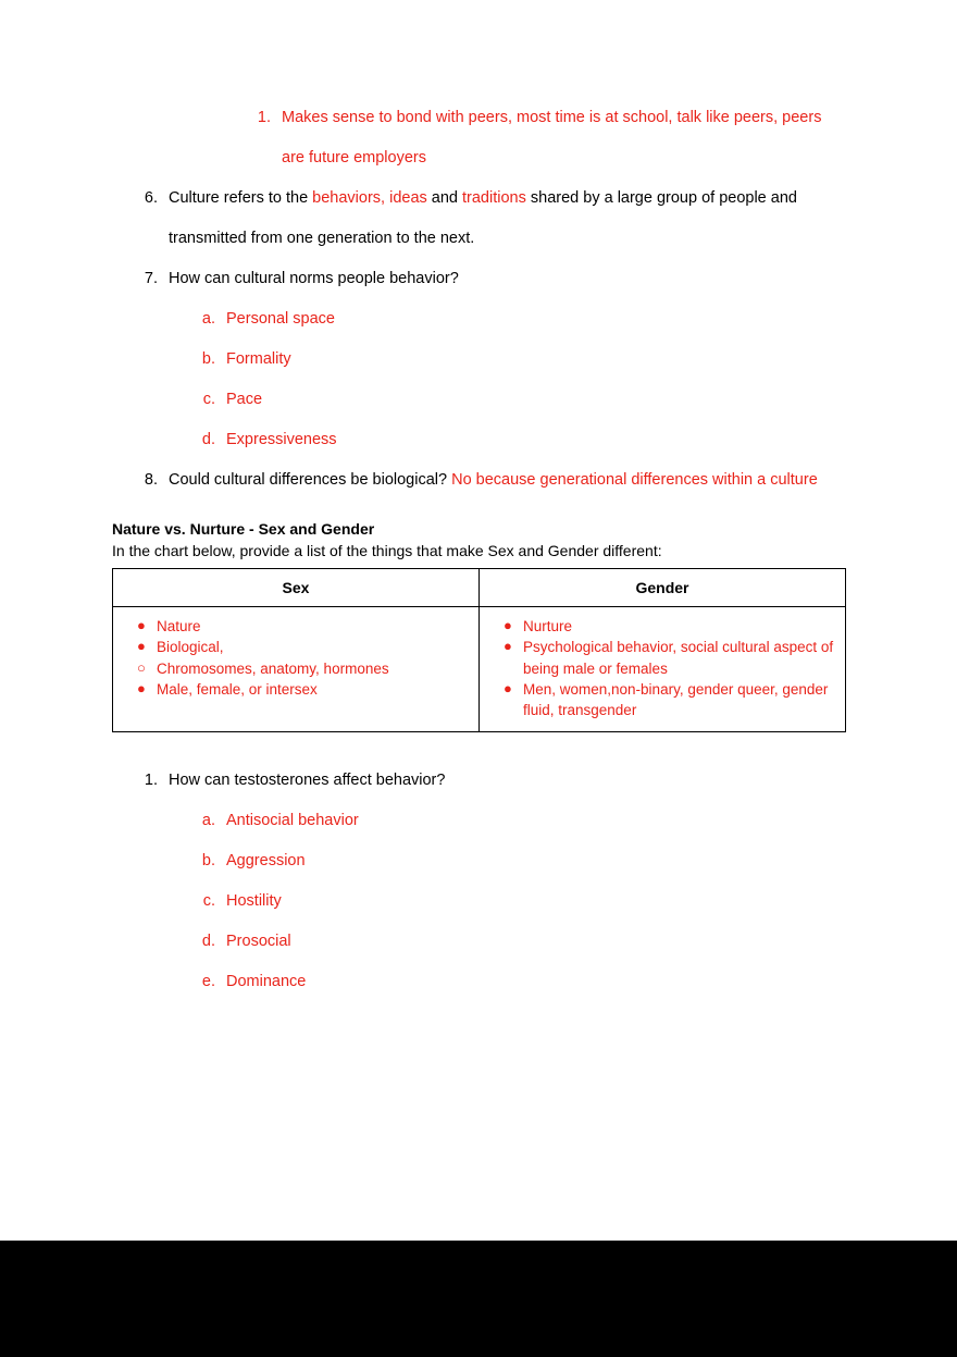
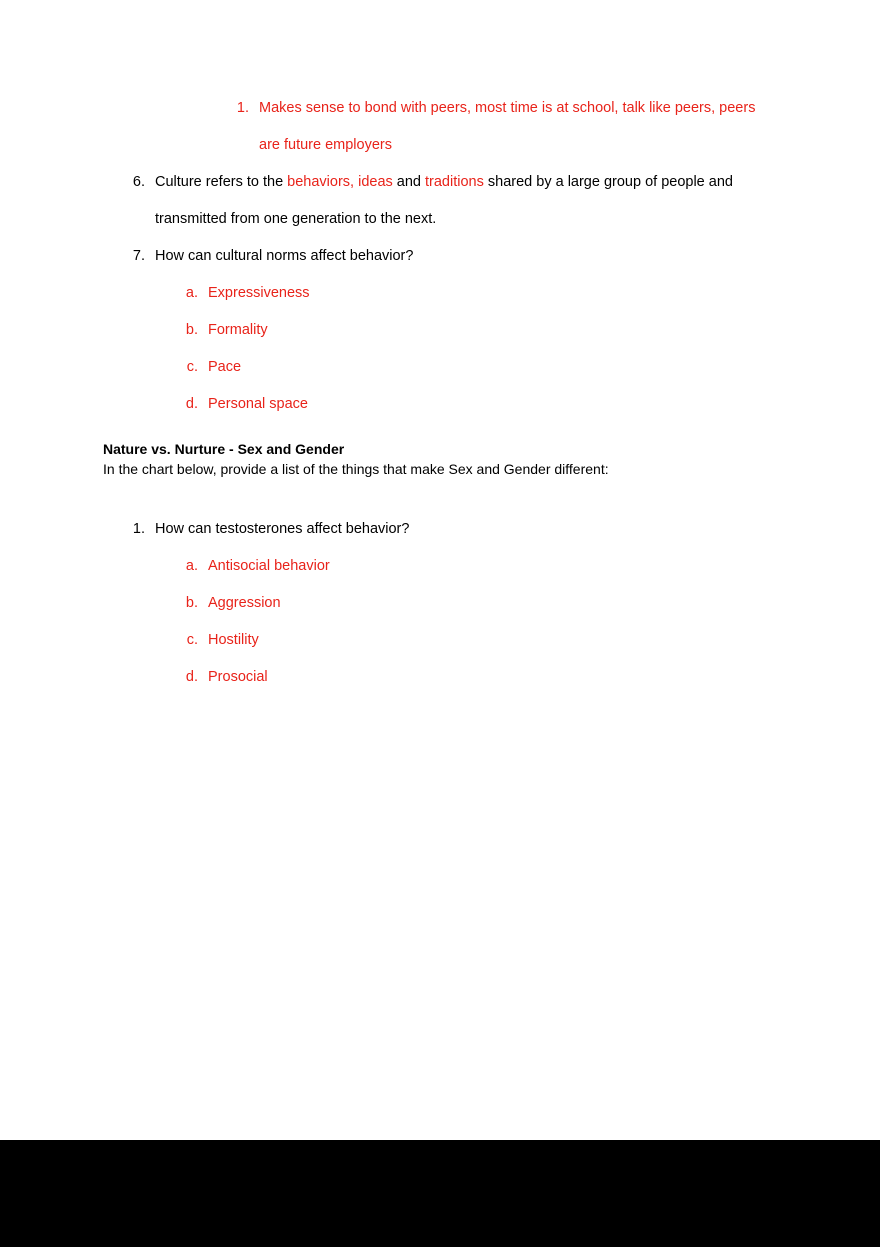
  1.
  Makes sense to bond with peers, most time is at school, talk like peers, peers are future employers
  6.
  Culture refers to the behaviors, ideas and traditions shared by a large group of people and transmitted from one generation to the next.
  7.
- How can cultural norms people behavior?
+ How can cultural norms affect behavior?
  a.
- Personal space
+ Expressiveness
  b.
  Formality
  c.
  Pace
  d.
- Expressiveness
+ Personal space
- 8.
- Could cultural differences be biological? No because generational differences within a culture
  Nature vs. Nurture - Sex and Gender
  In the chart below, provide a list of the things that make Sex and Gender different:
- Sex	Gender
- ● Nature● Biological,○ Chromosomes, anatomy, hormones● Male, female, or intersex	● Nurture● Psychological behavior, social cultural aspect of being male or females● Men, women,non-binary, gender queer, gender fluid, transgender
  1.
  How can testosterones affect behavior?
  a.
  Antisocial behavior
  b.
  Aggression
  c.
  Hostility
  d.
  Prosocial
- e.
- Dominance
